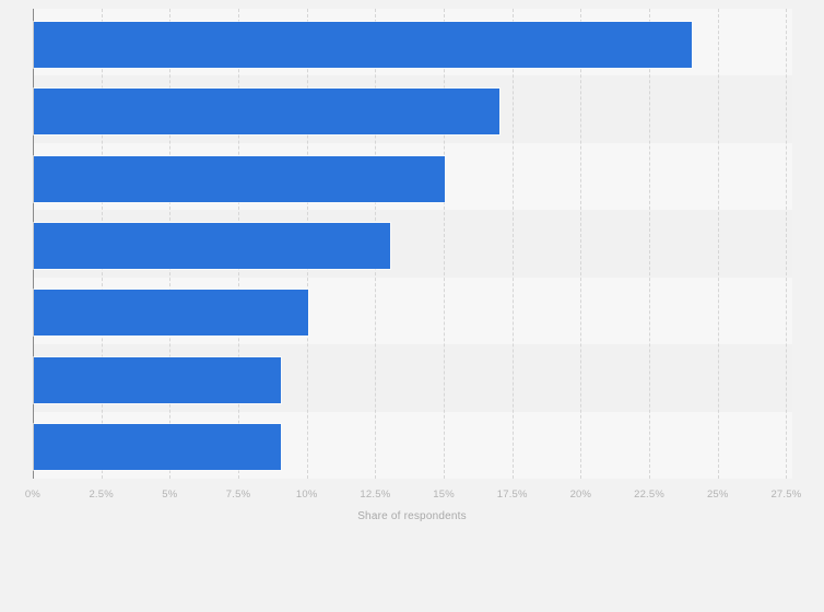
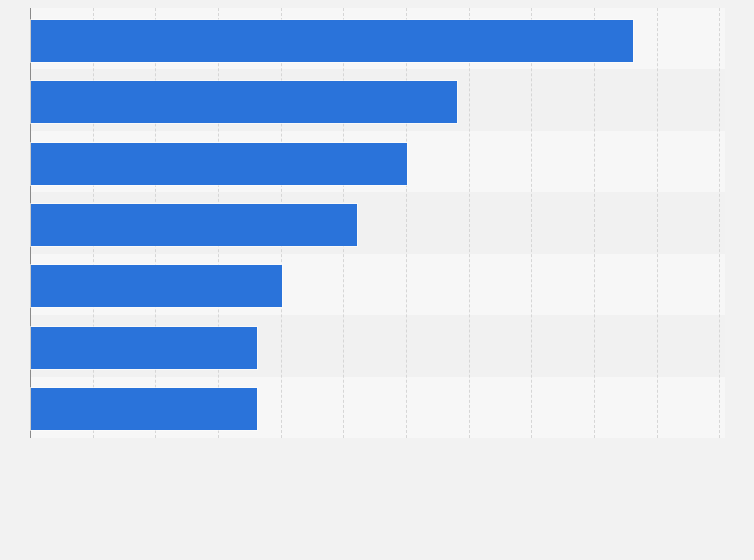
- 0%
- 2.5%
- 5%
- 7.5%
- 10%
- 12.5%
- 15%
- 17.5%
- 20%
- 22.5%
- 25%
- 27.5%
- Share of respondents
